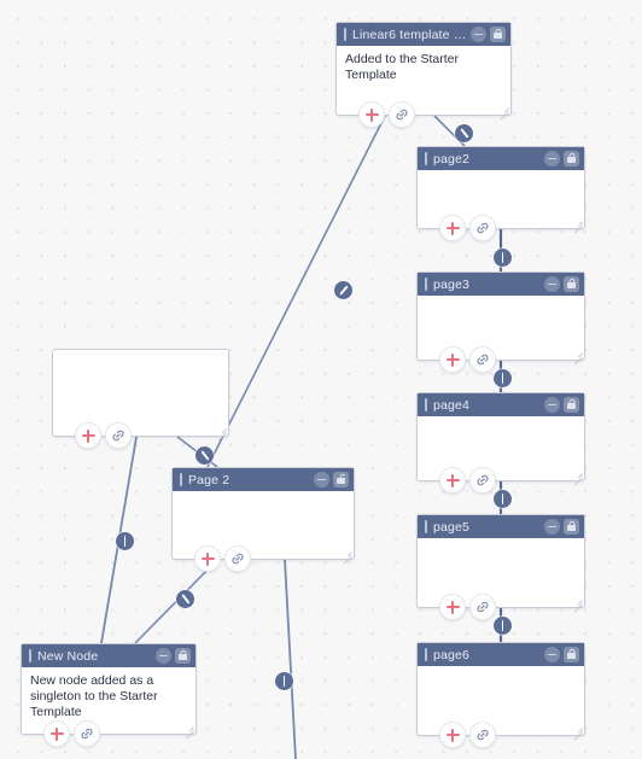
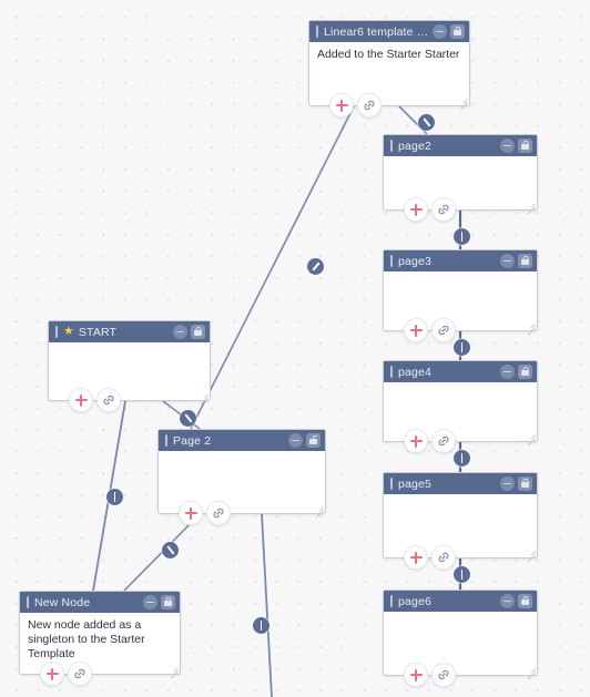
  Linear6 template sta
- Added to the Starter Template
+ Added to the Starter Starter
  page2
  page3
  page4
  page5
  page6
+ ★
+ START
  Page 2
  New Node
  New node added as a singleton to the Starter Template
